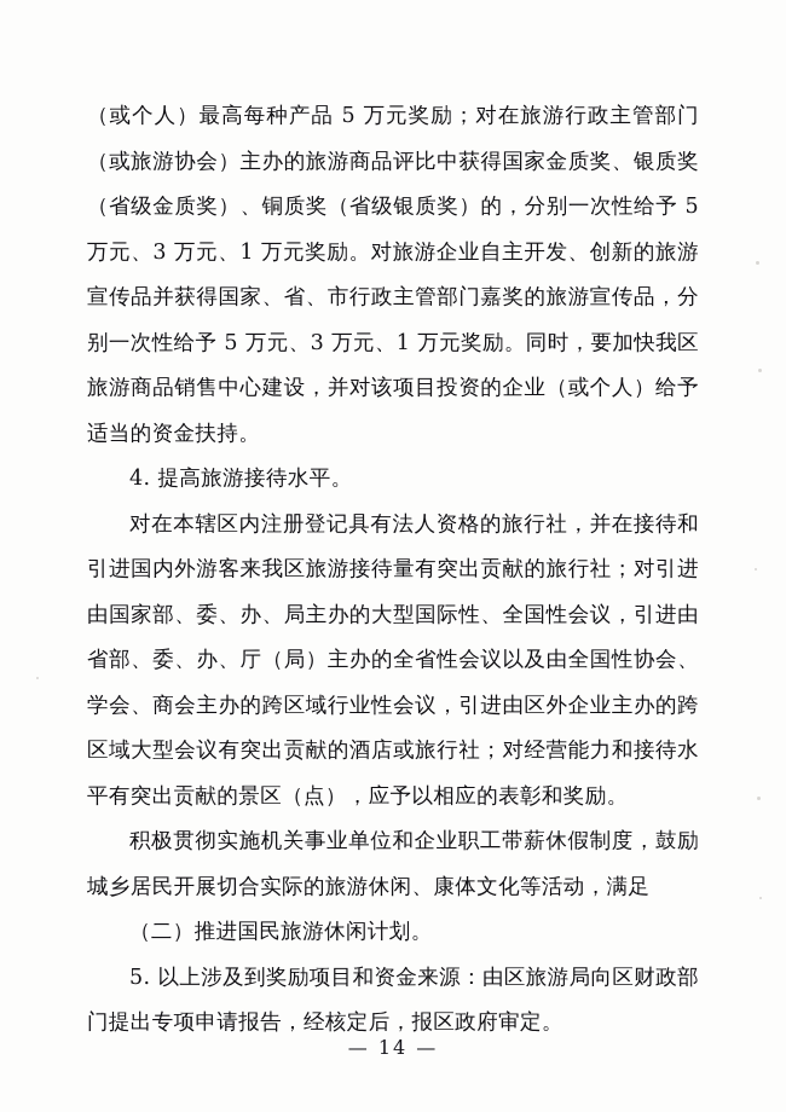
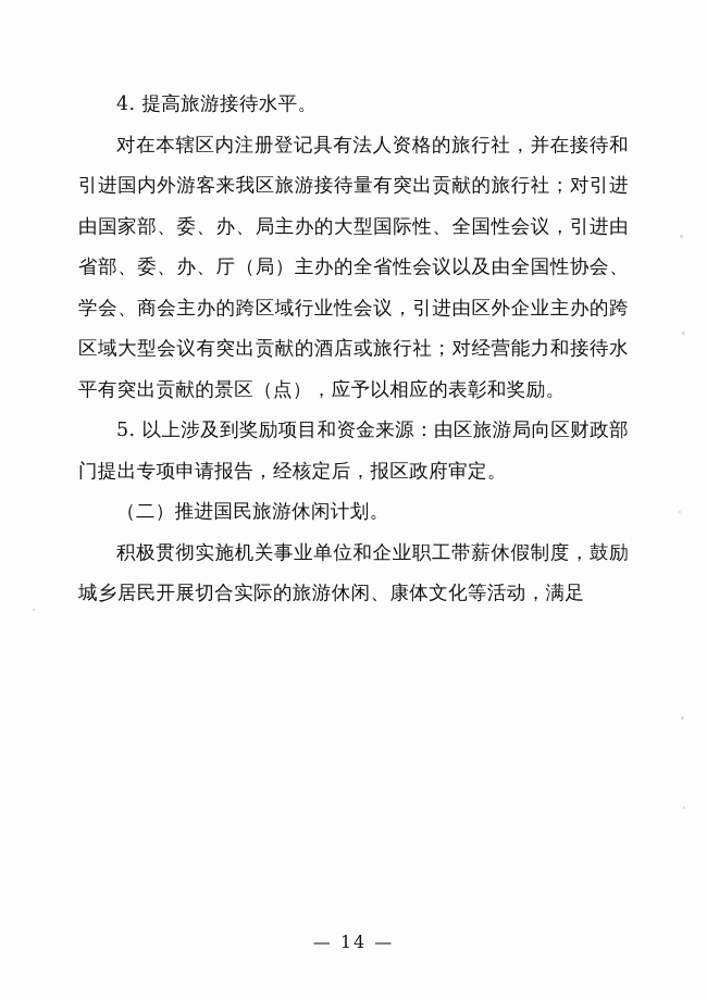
- （或个人）最高每种产品 5 万元奖励；对在旅游行政主管部门（或旅游协会）主办的旅游商品评比中获得国家金质奖、银质奖（省级金质奖）、铜质奖（省级银质奖）的，分别一次性给予 5 万元、3 万元、1 万元奖励。对旅游企业自主开发、创新的旅游宣传品并获得国家、省、市行政主管部门嘉奖的旅游宣传品，分别一次性给予 5 万元、3 万元、1 万元奖励。同时，要加快我区旅游商品销售中心建设，并对该项目投资的企业（或个人）给予适当的资金扶持。
  4. 提高旅游接待水平。
  对在本辖区内注册登记具有法人资格的旅行社，并在接待和引进国内外游客来我区旅游接待量有突出贡献的旅行社；对引进由国家部、委、办、局主办的大型国际性、全国性会议，引进由省部、委、办、厅（局）主办的全省性会议以及由全国性协会、学会、商会主办的跨区域行业性会议，引进由区外企业主办的跨区域大型会议有突出贡献的酒店或旅行社；对经营能力和接待水平有突出贡献的景区（点），应予以相应的表彰和奖励。
- 积极贯彻实施机关事业单位和企业职工带薪休假制度，鼓励城乡居民开展切合实际的旅游休闲、康体文化等活动，满足
+ 5. 以上涉及到奖励项目和资金来源：由区旅游局向区财政部门提出专项申请报告，经核定后，报区政府审定。
  （二）推进国民旅游休闲计划。
- 5. 以上涉及到奖励项目和资金来源：由区旅游局向区财政部门提出专项申请报告，经核定后，报区政府审定。
+ 积极贯彻实施机关事业单位和企业职工带薪休假制度，鼓励城乡居民开展切合实际的旅游休闲、康体文化等活动，满足
  — 14 —
